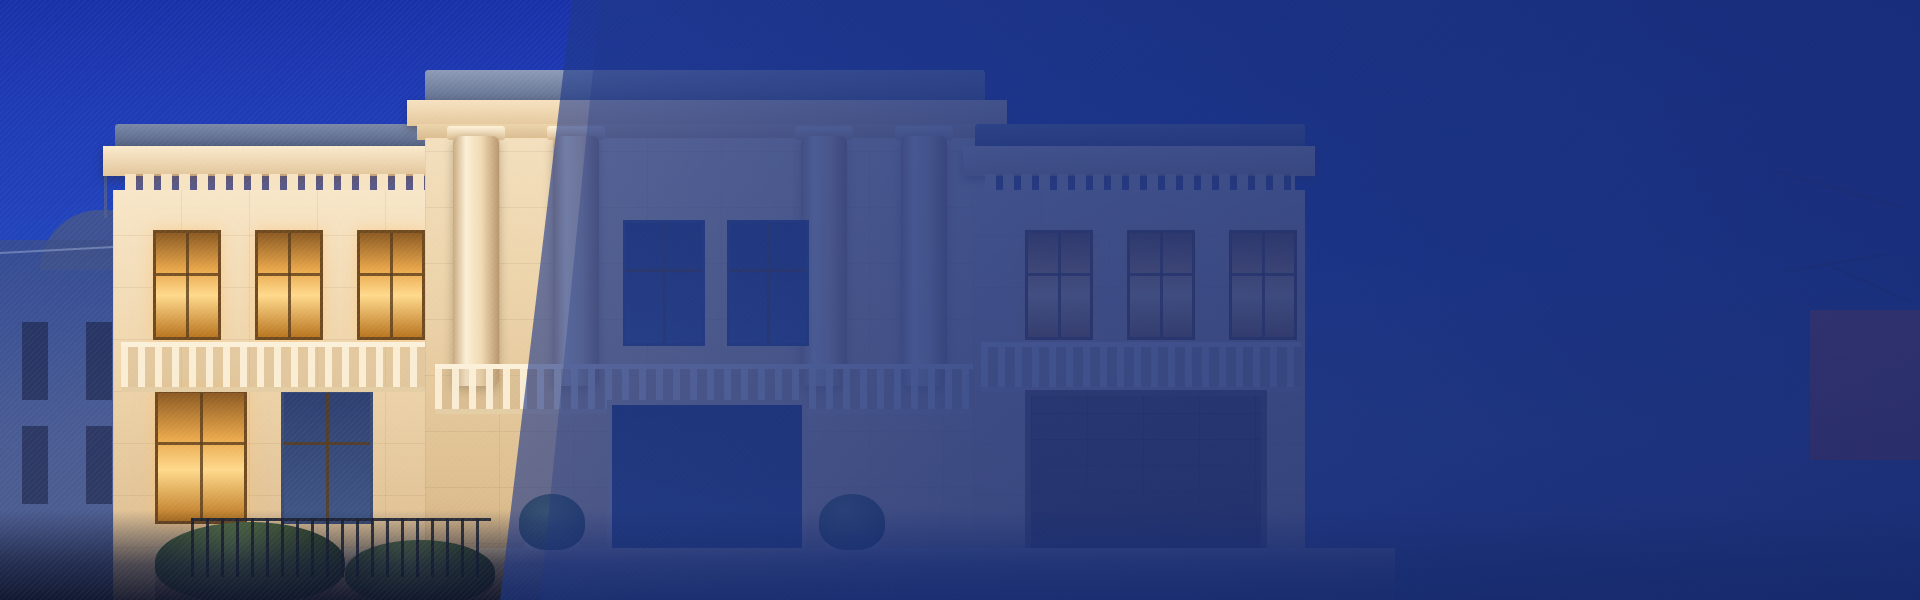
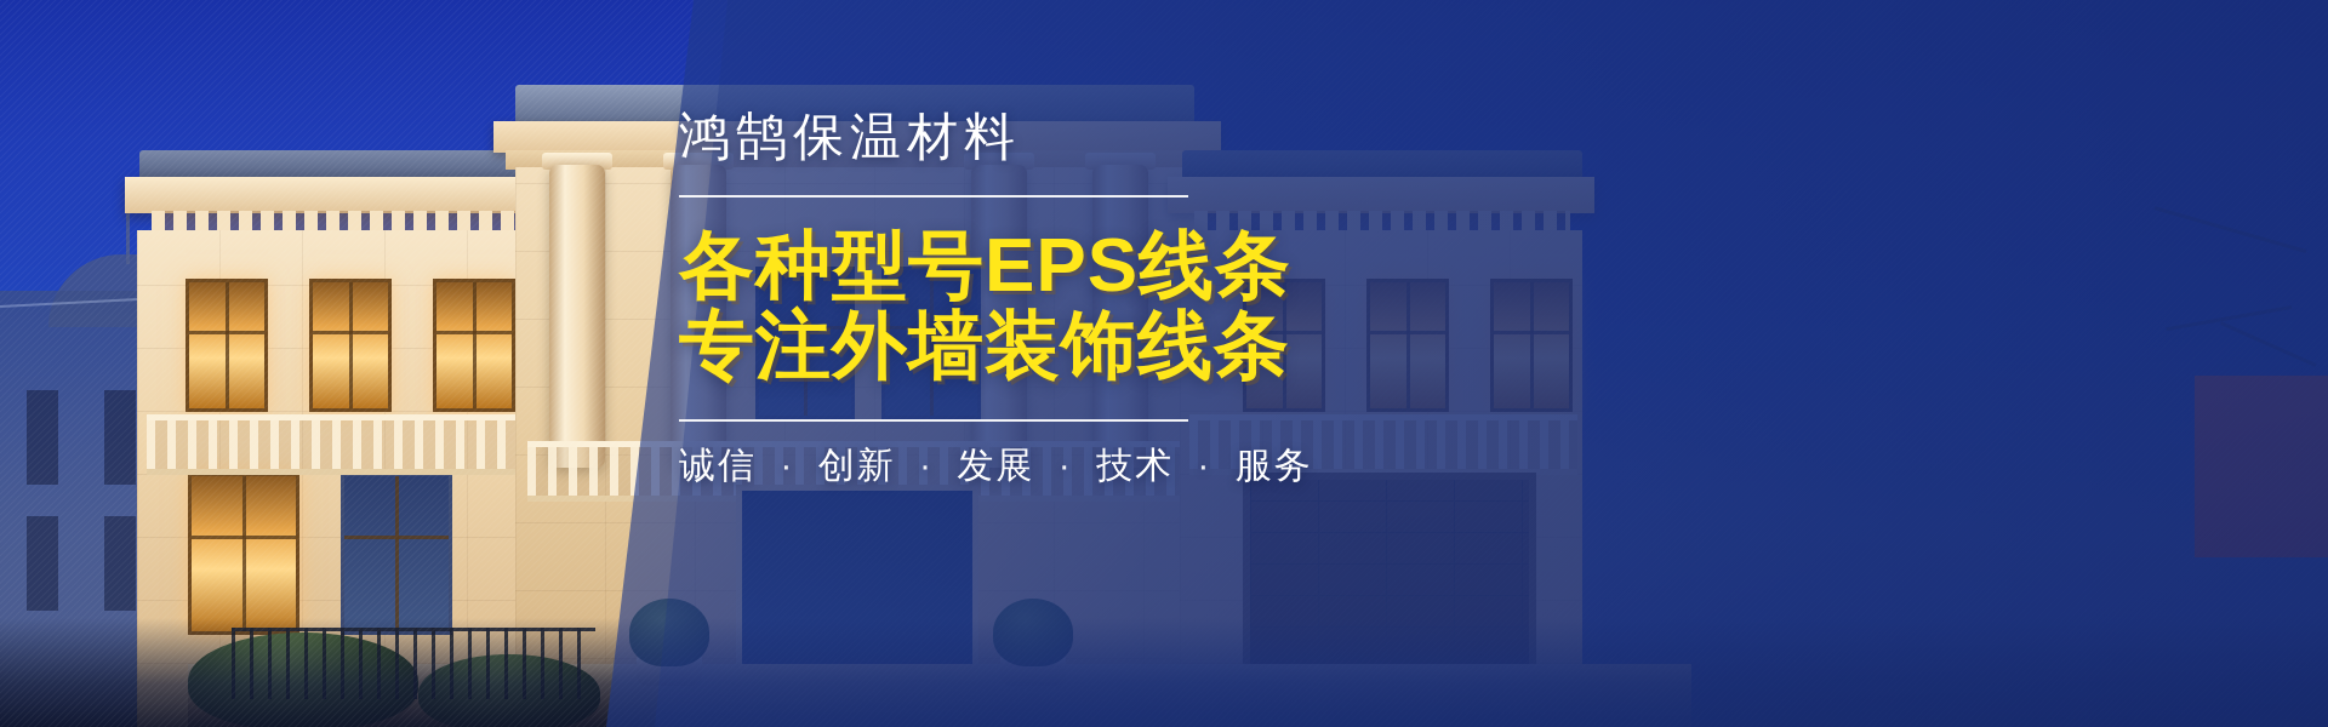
+ 鸿鹄保温材料
+ 各种型号EPS线条
+ 专注外墙装饰线条
+ 诚信 · 创新 · 发展 · 技术 · 服务
